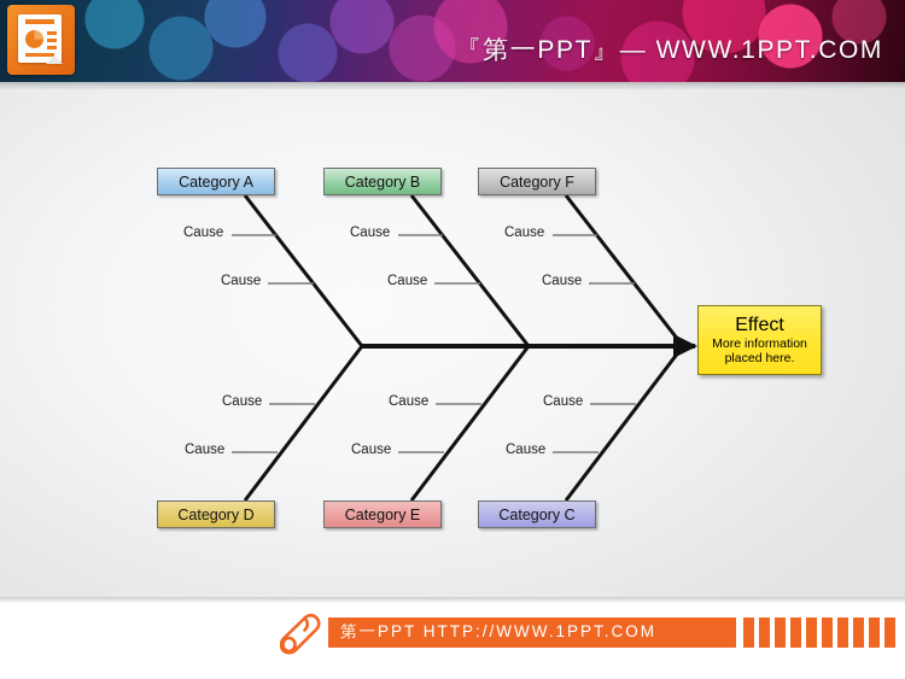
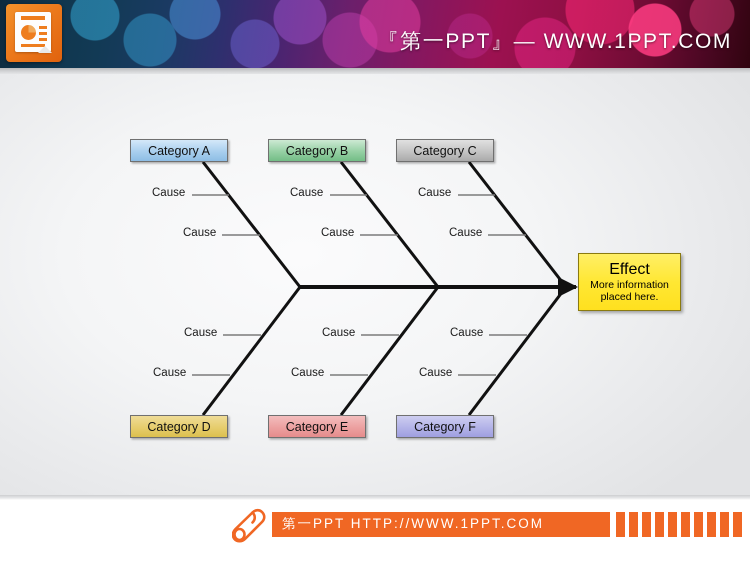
  『第一PPT』— WWW.1PPT.COM
  Category A
  Category B
- Category F
+ Category C
  Category D
  Category E
- Category C
+ Category F
  Effect
  More information placed here.
  Cause
  Cause
  Cause
  Cause
  Cause
  Cause
  Cause
  Cause
  Cause
  Cause
  Cause
  Cause
  第一PPT HTTP://WWW.1PPT.COM
